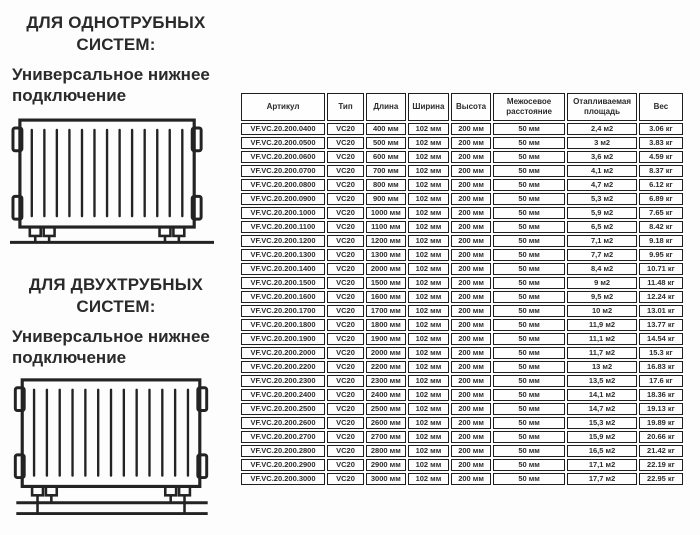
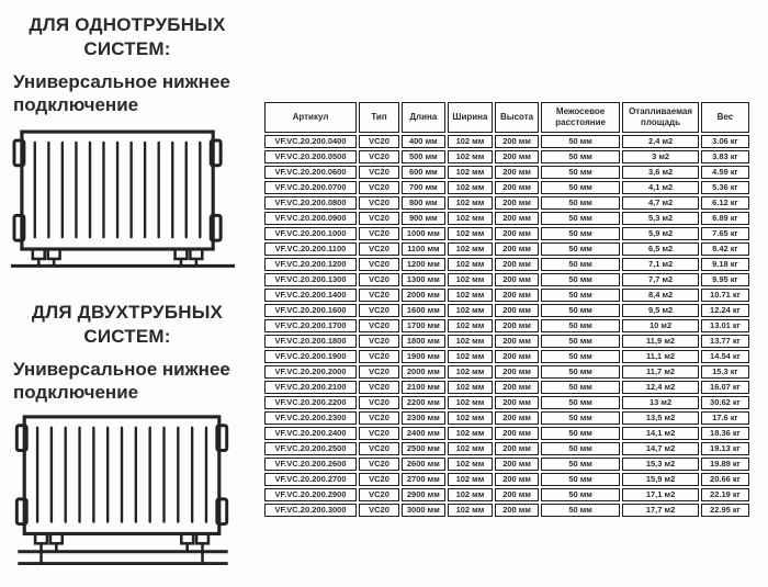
  ДЛЯ ОДНОТРУБНЫХ СИСТЕМ:
  Универсальное нижнее подключение
  ДЛЯ ДВУХТРУБНЫХ СИСТЕМ:
  Универсальное нижнее подключение
  Артикул	Тип	Длина	Ширина	Высота	Межосевое расстояние	Отапливаемая площадь	Вес
  VF.VC.20.200.0400	VC20	400 мм	102 мм	200 мм	50 мм	2,4 м2	3.06 кг
  VF.VC.20.200.0500	VC20	500 мм	102 мм	200 мм	50 мм	3 м2	3.83 кг
  VF.VC.20.200.0600	VC20	600 мм	102 мм	200 мм	50 мм	3,6 м2	4.59 кг
- VF.VC.20.200.0700	VC20	700 мм	102 мм	200 мм	50 мм	4,1 м2	8.37 кг
+ VF.VC.20.200.0700	VC20	700 мм	102 мм	200 мм	50 мм	4,1 м2	5.36 кг
  VF.VC.20.200.0800	VC20	800 мм	102 мм	200 мм	50 мм	4,7 м2	6.12 кг
  VF.VC.20.200.0900	VC20	900 мм	102 мм	200 мм	50 мм	5,3 м2	6.89 кг
  VF.VC.20.200.1000	VC20	1000 мм	102 мм	200 мм	50 мм	5,9 м2	7.65 кг
  VF.VC.20.200.1100	VC20	1100 мм	102 мм	200 мм	50 мм	6,5 м2	8.42 кг
  VF.VC.20.200.1200	VC20	1200 мм	102 мм	200 мм	50 мм	7,1 м2	9.18 кг
  VF.VC.20.200.1300	VC20	1300 мм	102 мм	200 мм	50 мм	7,7 м2	9.95 кг
  VF.VC.20.200.1400	VC20	2000 мм	102 мм	200 мм	50 мм	8,4 м2	10.71 кг
- VF.VC.20.200.1500	VC20	1500 мм	102 мм	200 мм	50 мм	9 м2	11.48 кг
  VF.VC.20.200.1600	VC20	1600 мм	102 мм	200 мм	50 мм	9,5 м2	12.24 кг
  VF.VC.20.200.1700	VC20	1700 мм	102 мм	200 мм	50 мм	10 м2	13.01 кг
  VF.VC.20.200.1800	VC20	1800 мм	102 мм	200 мм	50 мм	11,9 м2	13.77 кг
  VF.VC.20.200.1900	VC20	1900 мм	102 мм	200 мм	50 мм	11,1 м2	14.54 кг
  VF.VC.20.200.2000	VC20	2000 мм	102 мм	200 мм	50 мм	11,7 м2	15.3 кг
+ VF.VC.20.200.2100	VC20	2100 мм	102 мм	200 мм	50 мм	12,4 м2	16.07 кг
- VF.VC.20.200.2200	VC20	2200 мм	102 мм	200 мм	50 мм	13 м2	16.83 кг
+ VF.VC.20.200.2200	VC20	2200 мм	102 мм	200 мм	50 мм	13 м2	30.62 кг
  VF.VC.20.200.2300	VC20	2300 мм	102 мм	200 мм	50 мм	13,5 м2	17.6 кг
  VF.VC.20.200.2400	VC20	2400 мм	102 мм	200 мм	50 мм	14,1 м2	18.36 кг
  VF.VC.20.200.2500	VC20	2500 мм	102 мм	200 мм	50 мм	14,7 м2	19.13 кг
  VF.VC.20.200.2600	VC20	2600 мм	102 мм	200 мм	50 мм	15,3 м2	19.89 кг
  VF.VC.20.200.2700	VC20	2700 мм	102 мм	200 мм	50 мм	15,9 м2	20.66 кг
- VF.VC.20.200.2800	VC20	2800 мм	102 мм	200 мм	50 мм	16,5 м2	21.42 кг
  VF.VC.20.200.2900	VC20	2900 мм	102 мм	200 мм	50 мм	17,1 м2	22.19 кг
  VF.VC.20.200.3000	VC20	3000 мм	102 мм	200 мм	50 мм	17,7 м2	22.95 кг
